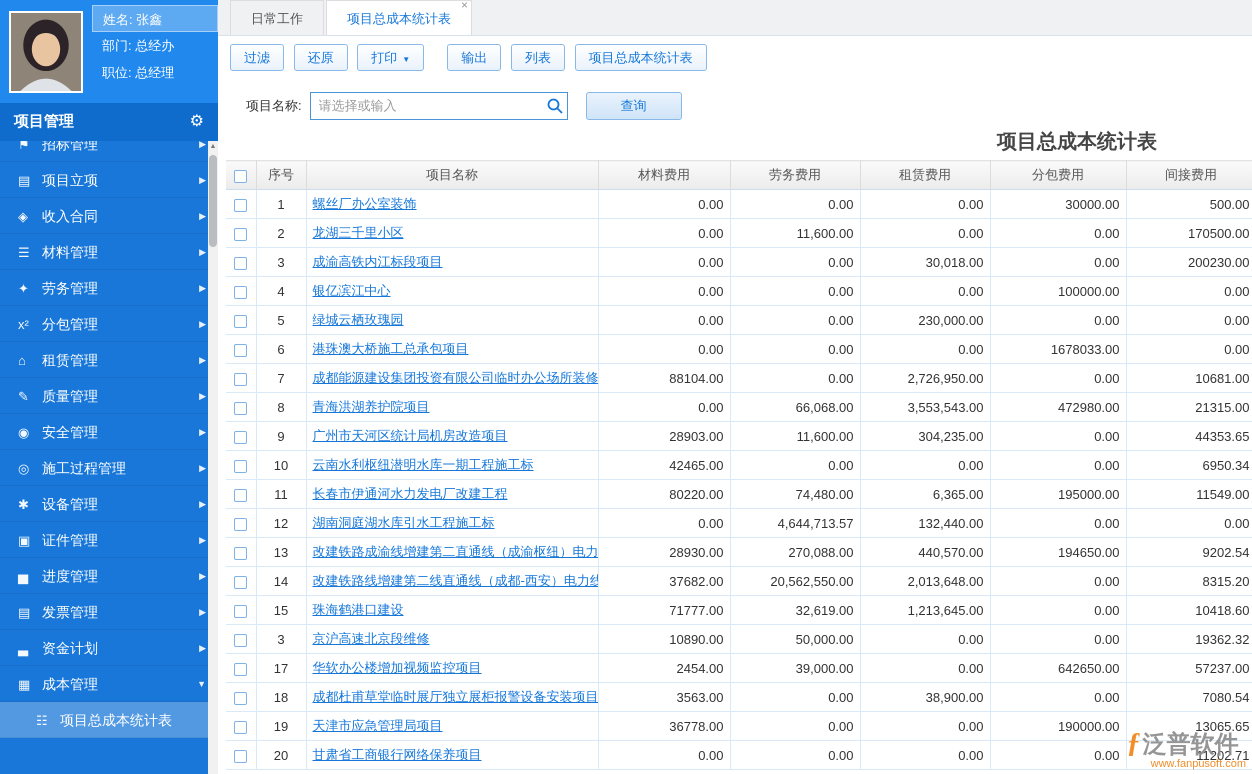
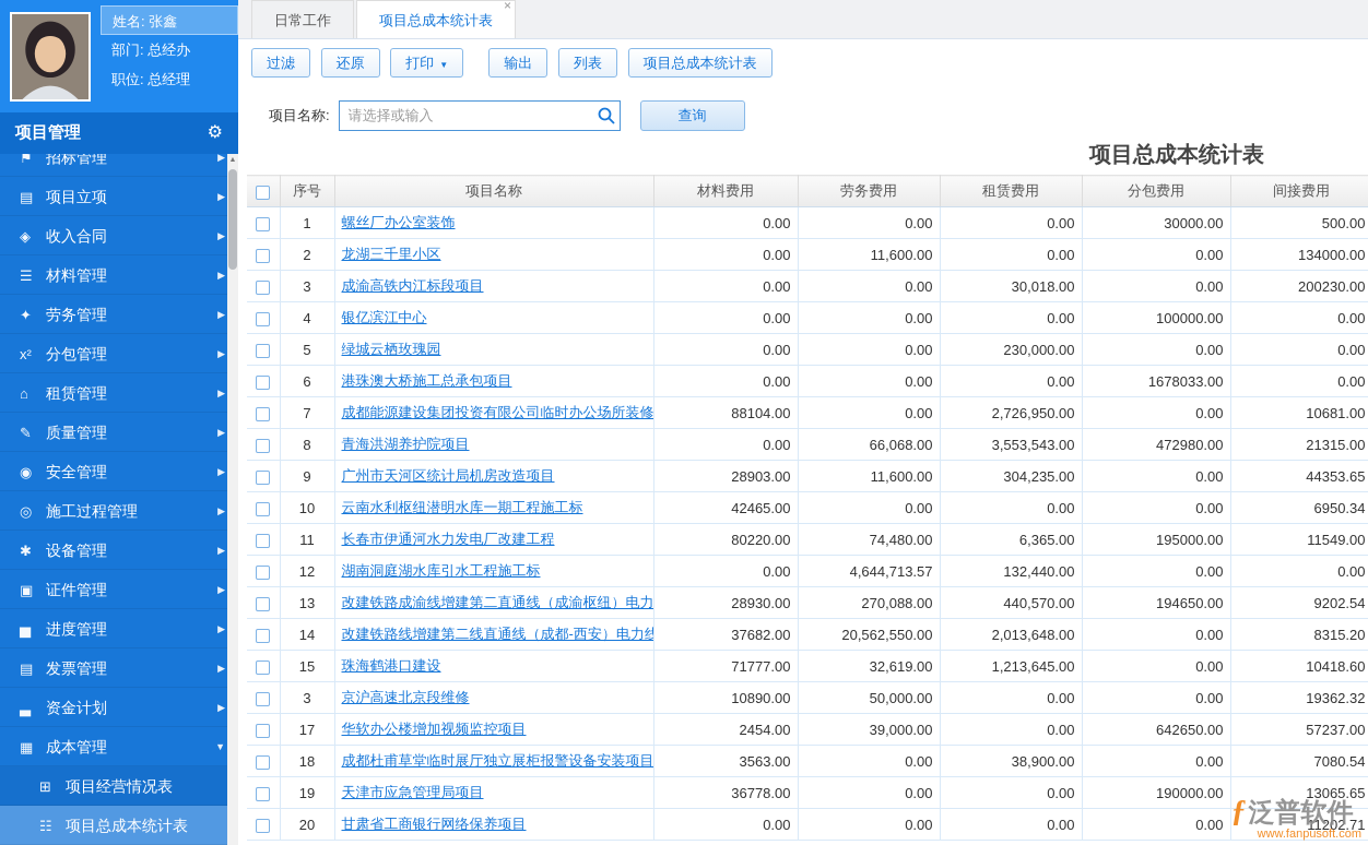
  姓名: 张鑫
  部门: 总经办
  职位: 总经理
  项目管理
  ⚙
  ⚑ 招标管理
  ▶
  ▤ 项目立项
  ▶
  ◈ 收入合同
  ▶
  ☰ 材料管理
  ▶
  ✦ 劳务管理
  ▶
  x² 分包管理
  ▶
  ⌂ 租赁管理
  ▶
  ✎ 质量管理
  ▶
  ◉ 安全管理
  ▶
  ◎ 施工过程管理
  ▶
  ✱ 设备管理
  ▶
  ▣ 证件管理
  ▶
  ▅ 进度管理
  ▶
  ▤ 发票管理
  ▶
  ▃ 资金计划
  ▶
  ▦ 成本管理
  ▼
+ ⊞ 项目经营情况表
  ☷ 项目总成本统计表
  日常工作
  项目总成本统计表
  ×
  过滤 还原 打印 ▼ 输出 列表 项目总成本统计表
  项目名称:
  请选择或输入
  查询
  项目总成本统计表
  	序号	项目名称	材料费用	劳务费用	租赁费用	分包费用	间接费用
  	1	螺丝厂办公室装饰	0.00	0.00	0.00	30000.00	500.00
- 	2	龙湖三千里小区	0.00	11,600.00	0.00	0.00	170500.00
+ 	2	龙湖三千里小区	0.00	11,600.00	0.00	0.00	134000.00
  	3	成渝高铁内江标段项目	0.00	0.00	30,018.00	0.00	200230.00
  	4	银亿滨江中心	0.00	0.00	0.00	100000.00	0.00
  	5	绿城云栖玫瑰园	0.00	0.00	230,000.00	0.00	0.00
  	6	港珠澳大桥施工总承包项目	0.00	0.00	0.00	1678033.00	0.00
  	7	成都能源建设集团投资有限公司临时办公场所装修	88104.00	0.00	2,726,950.00	0.00	10681.00
  	8	青海洪湖养护院项目	0.00	66,068.00	3,553,543.00	472980.00	21315.00
  	9	广州市天河区统计局机房改造项目	28903.00	11,600.00	304,235.00	0.00	44353.65
  	10	云南水利枢纽潜明水库一期工程施工标	42465.00	0.00	0.00	0.00	6950.34
  	11	长春市伊通河水力发电厂改建工程	80220.00	74,480.00	6,365.00	195000.00	11549.00
  	12	湖南洞庭湖水库引水工程施工标	0.00	4,644,713.57	132,440.00	0.00	0.00
  	13	改建铁路成渝线增建第二直通线（成渝枢纽）电力	28930.00	270,088.00	440,570.00	194650.00	9202.54
  	14	改建铁路线增建第二线直通线（成都-西安）电力线	37682.00	20,562,550.00	2,013,648.00	0.00	8315.20
  	15	珠海鹤港口建设	71777.00	32,619.00	1,213,645.00	0.00	10418.60
  	3	京沪高速北京段维修	10890.00	50,000.00	0.00	0.00	19362.32
  	17	华软办公楼增加视频监控项目	2454.00	39,000.00	0.00	642650.00	57237.00
  	18	成都杜甫草堂临时展厅独立展柜报警设备安装项目	3563.00	0.00	38,900.00	0.00	7080.54
  	19	天津市应急管理局项目	36778.00	0.00	0.00	190000.00	13065.65
  	20	甘肃省工商银行网络保养项目	0.00	0.00	0.00	0.00	11202.71
  ƒ泛普软件
  www.fanpusoft.com
